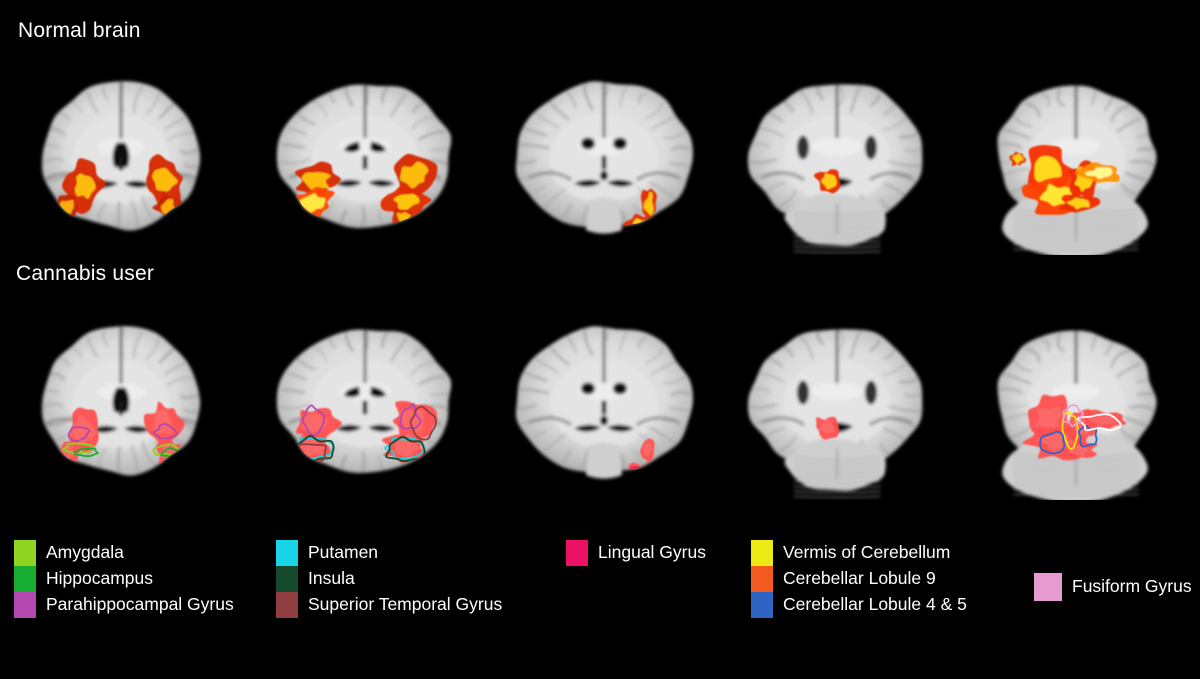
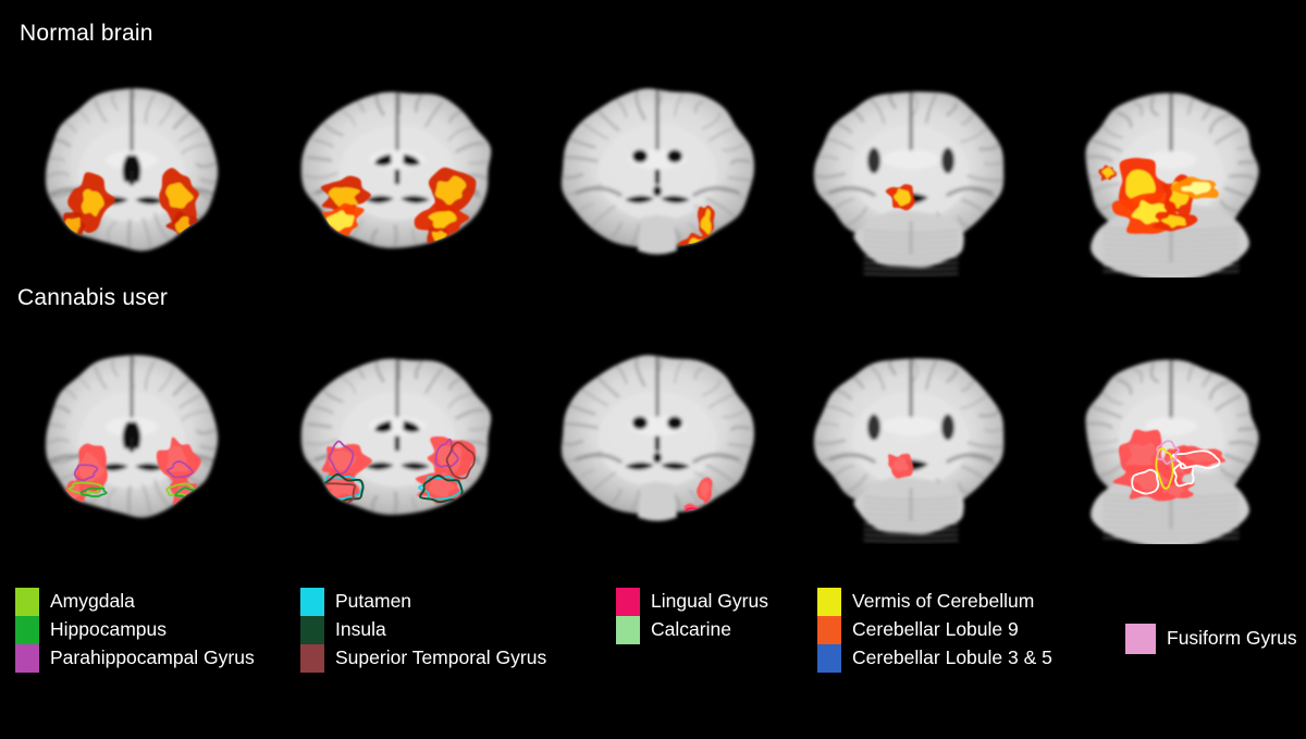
  Normal brain
  Cannabis user
  Amygdala
  Hippocampus
  Parahippocampal Gyrus
  Putamen
  Insula
  Superior Temporal Gyrus
  Lingual Gyrus
+ Calcarine
  Vermis of Cerebellum
  Cerebellar Lobule 9
- Cerebellar Lobule 4 & 5
+ Cerebellar Lobule 3 & 5
  Fusiform Gyrus
